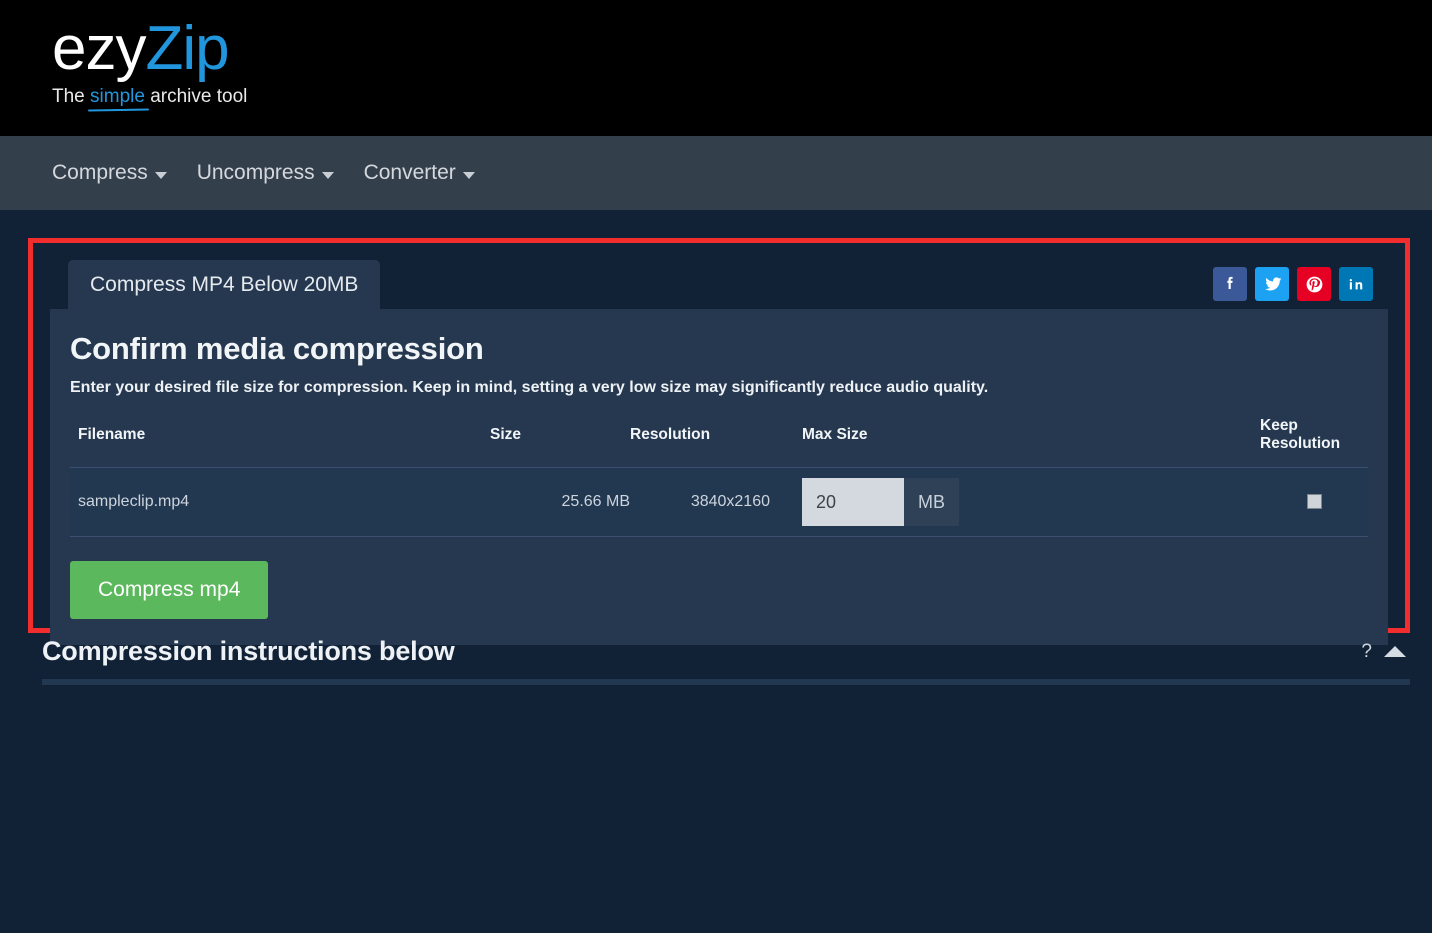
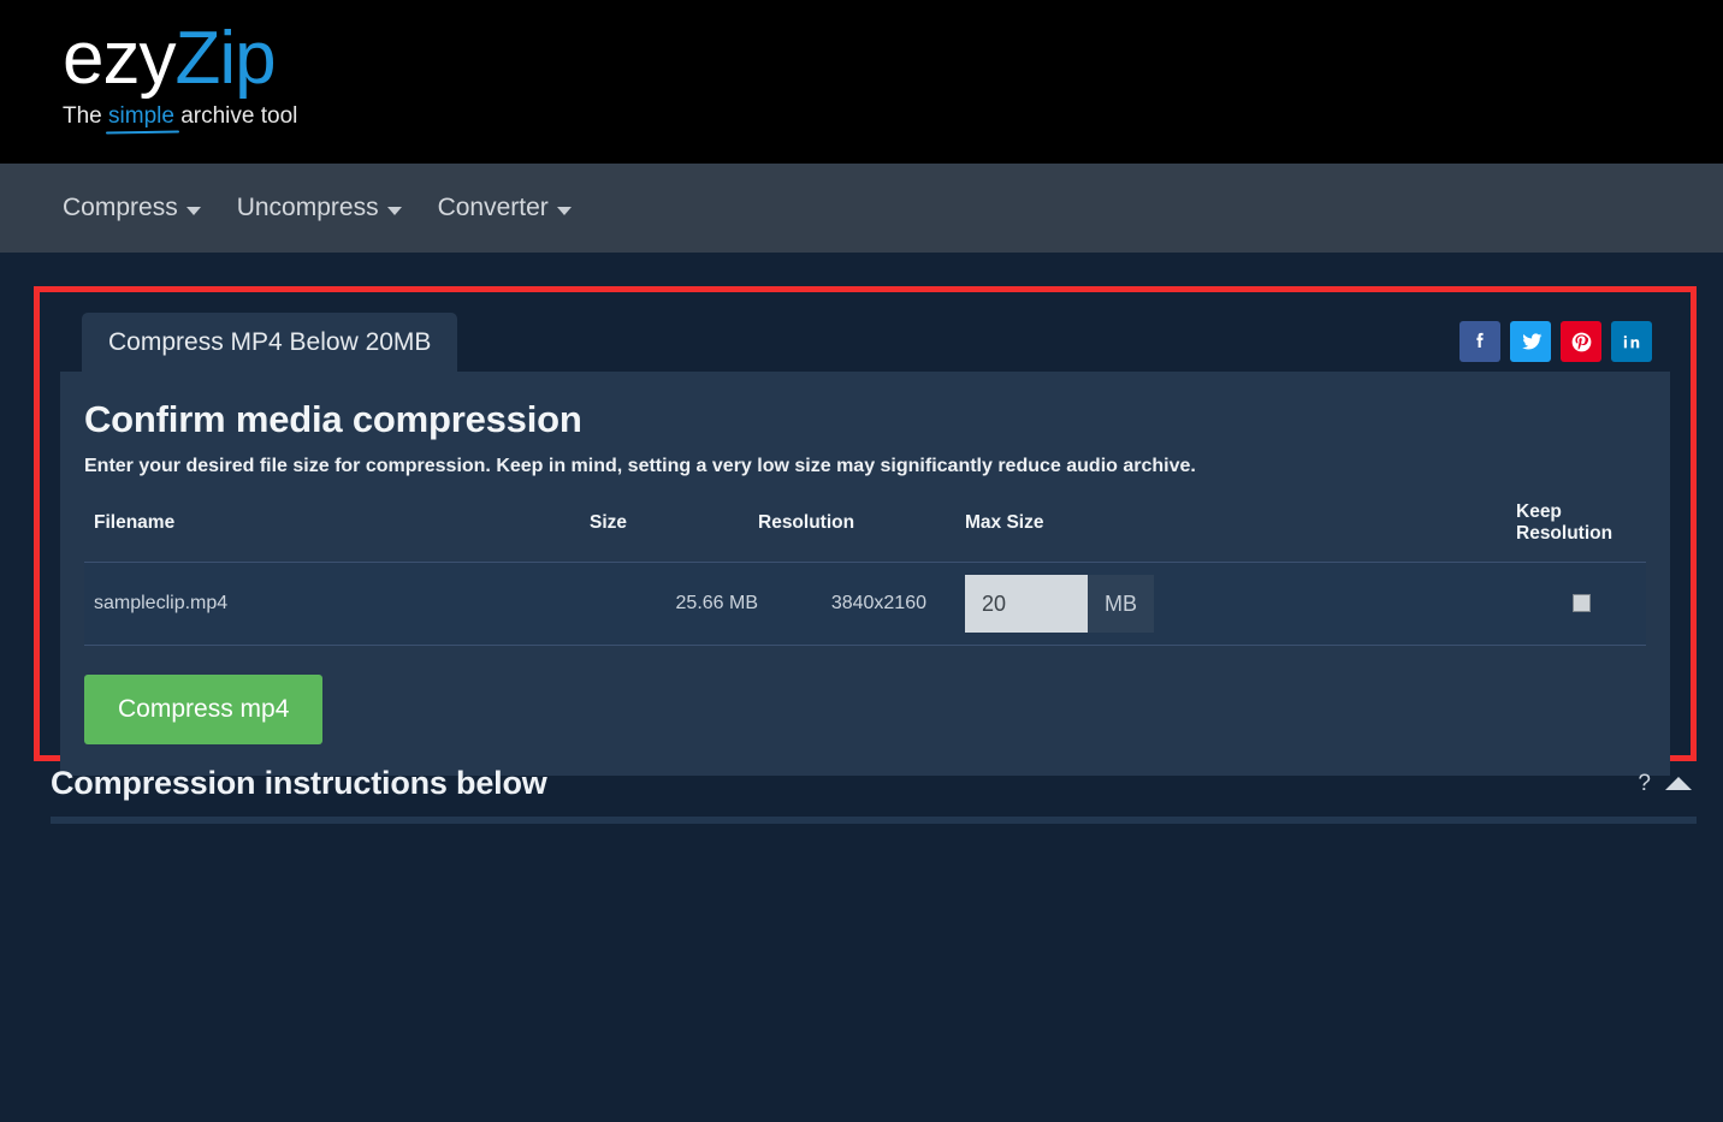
  ezyZip
  The simple archive tool
  Compress
  Uncompress
  Converter
  Compress MP4 Below 20MB
  Confirm media compression
- Enter your desired file size for compression. Keep in mind, setting a very low size may significantly reduce audio quality.
+ Enter your desired file size for compression. Keep in mind, setting a very low size may significantly reduce audio archive.
  Filename	Size	Resolution	Max Size	Keep Resolution
  sampleclip.mp4	25.66 MB	3840x2160	20 MB
  Compress mp4
  Compression instructions below
  ?
